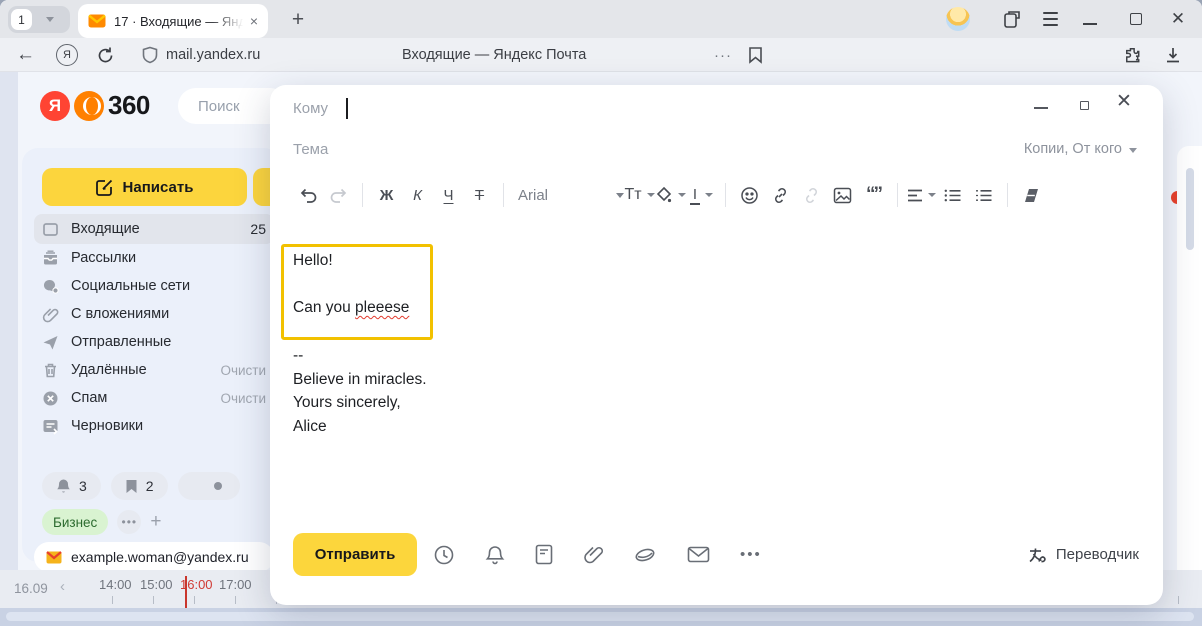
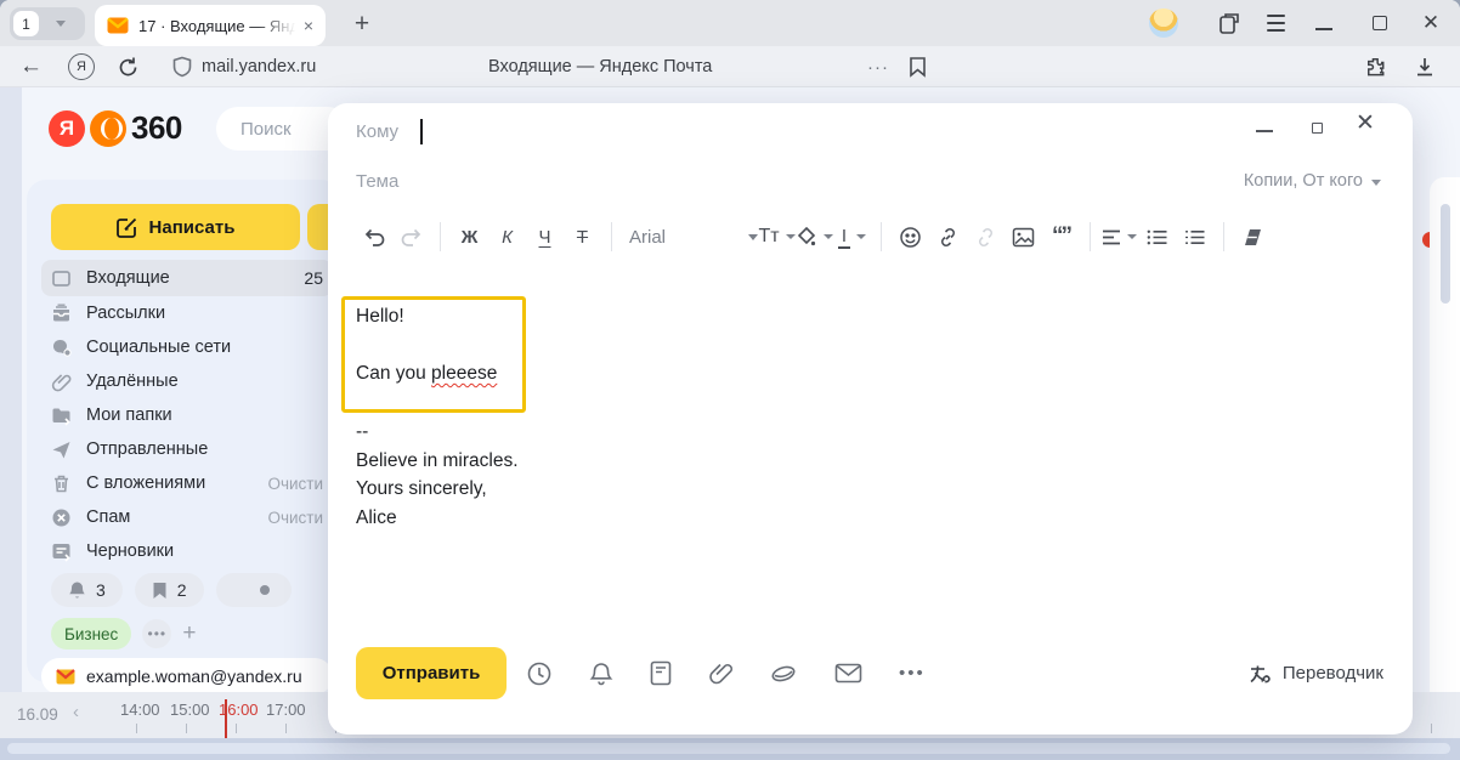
  1
  17 · Входящие — Янд
  ×
  +
  ✕
  ←
  Я
  mail.yandex.ru
  Входящие — Яндекс Почта
  ···
  Я
  360
  Поиск
  Написать
  Входящие
  25
  Рассылки
  Социальные сети
- С вложениями
+ Удалённые
+ Мои папки
  Отправленные
- Удалённые
+ С вложениями
  Очисти
  Спам
  Очисти
  Черновики
  3
  2
  Бизнес
  •••
  +
  example.woman@yandex.ru
  16.09
  ‹
  14:00
  15:00
  16:00
  17:00
  Кому
  ✕
  Тема
  Копии, От кого
  Ж
  К
  Ч
  Т
  Arial
  Тт
  I
  “”
  Hello!
  Can you pleeese
  --
  Believe in miracles.
  Yours sincerely,
  Alice
  Отправить
  •••
  Переводчик
